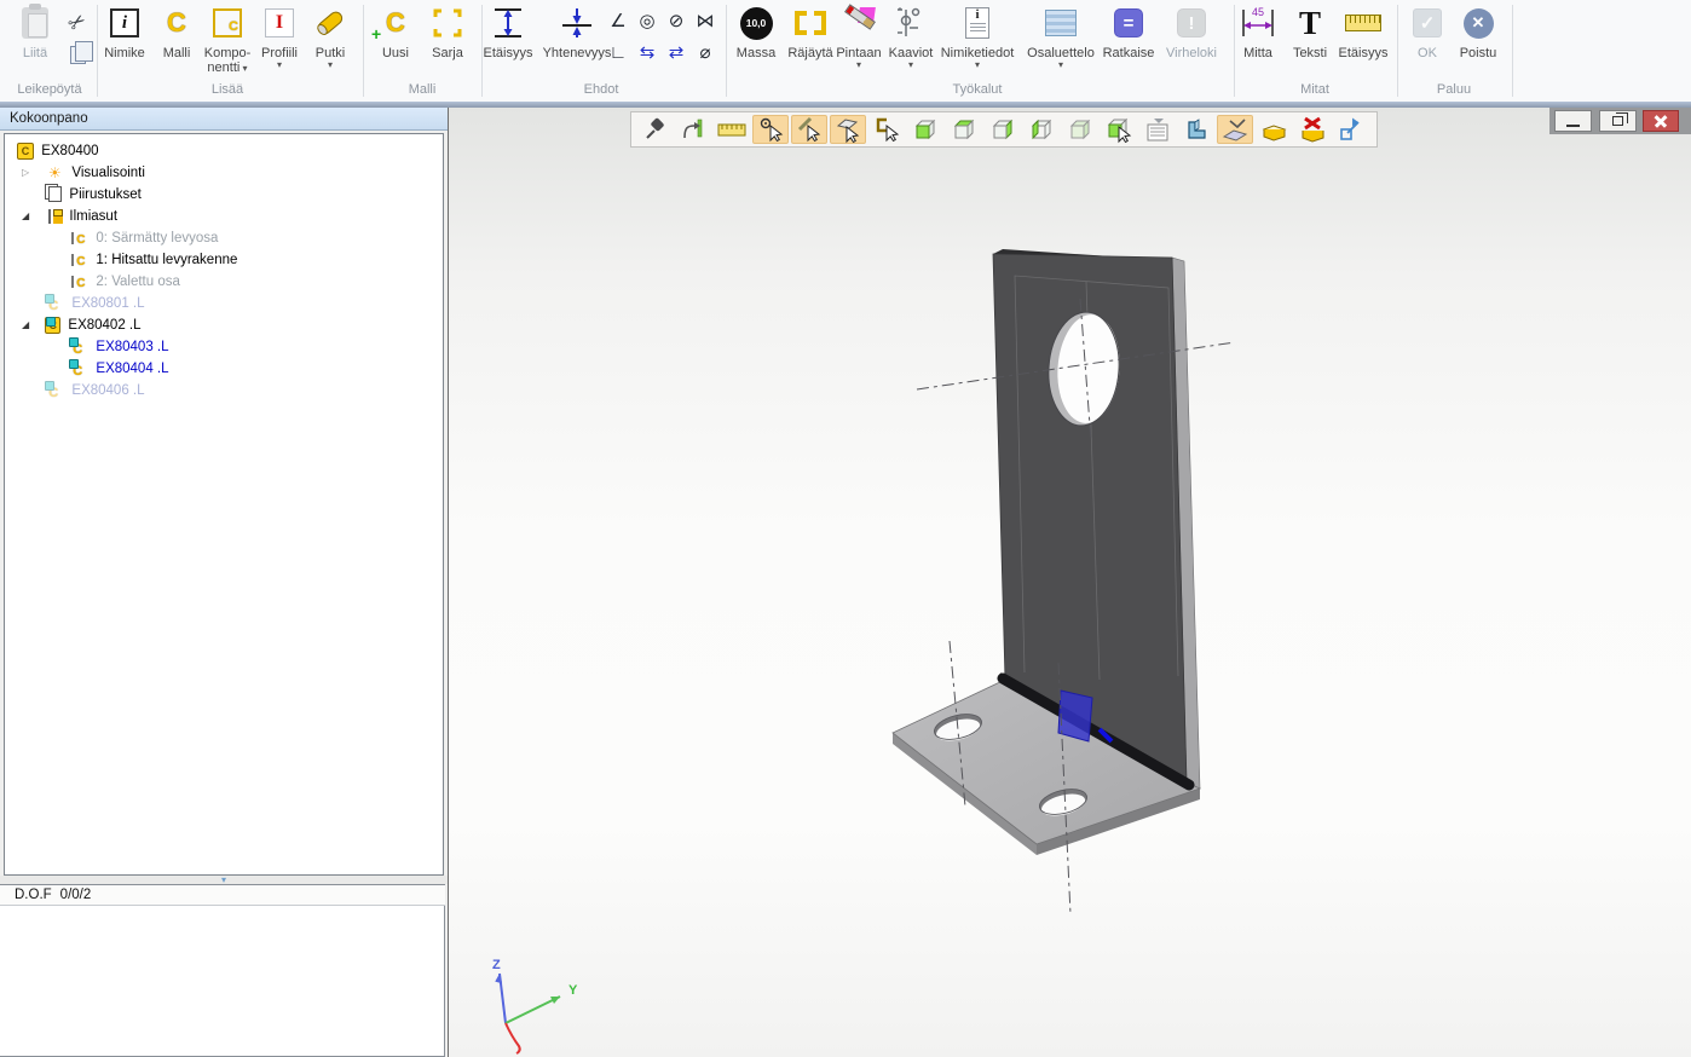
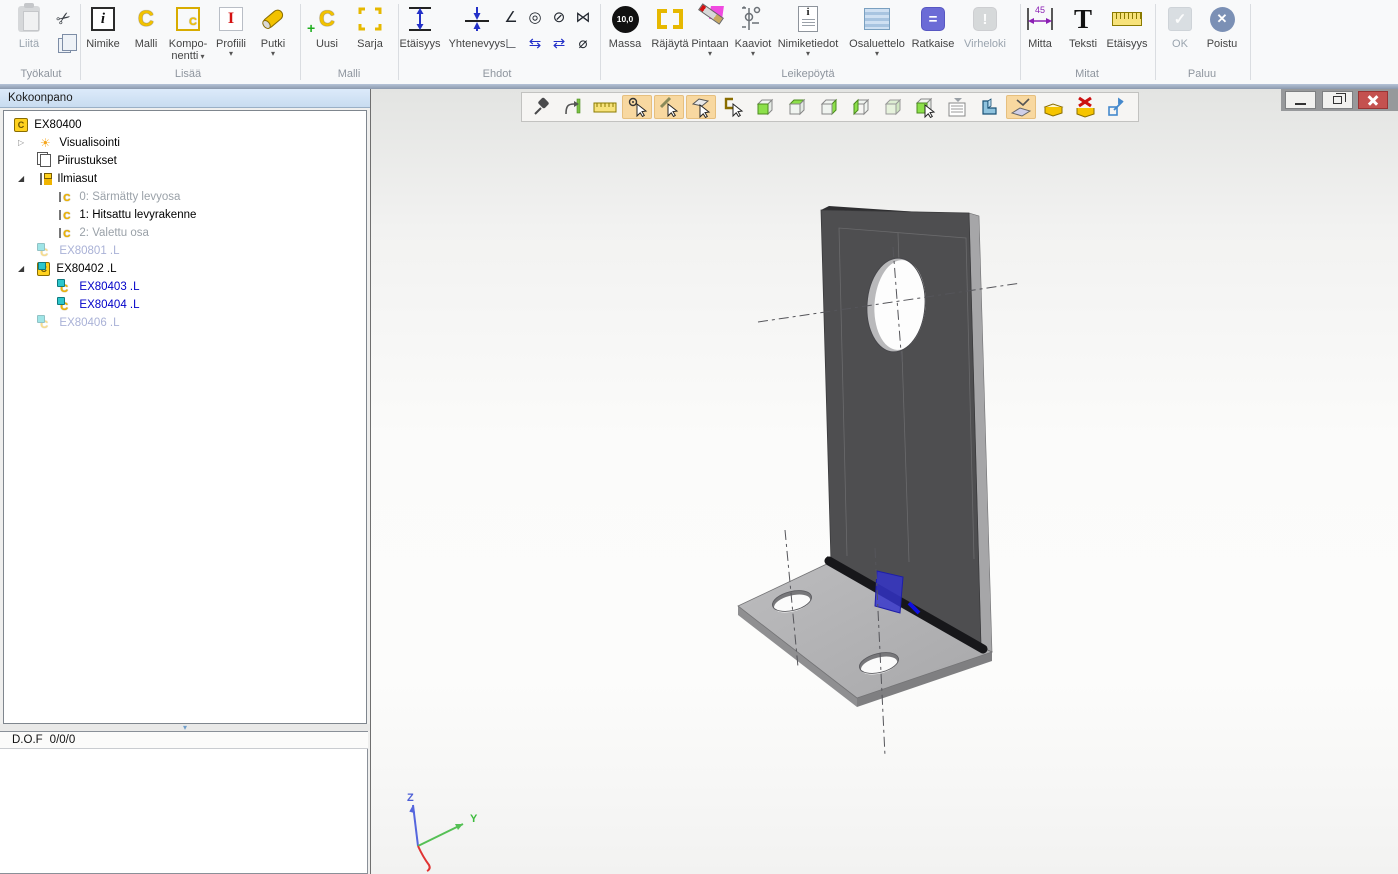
  Liitä
- Leikepöytä
+ Työkalut
  i
  Nimike
  C
  Malli
  C
  Kompo-
  nentti
  I
  Profiili
  Putki
  Lisää
  C
  +
  Uusi
  Sarja
  Malli
  Etäisyys
  Yhtenevyys
  ∠
  ◎
  ⊘
  ⋈
  ∟
  ⇆
  ⇄
  ⌀
  Ehdot
  10,0
  Massa
  Räjäytä
  Pintaan
  Kaaviot
  i
  Nimiketiedot
  Osaluettelo
  =
  Ratkaise
  !
  Virheloki
- Työkalut
+ Leikepöytä
  45
  Mitta
  T
  Teksti
  Etäisyys
  Mitat
  ✓
  OK
  ✕
  Poistu
  Paluu
  Kokoonpano
  C EX80400
  ▷ ☀ Visualisointi
  Piirustukset
  ◢ Ilmiasut
  0: Särmätty levyosa
  1: Hitsattu levyrakenne
  2: Valettu osa
  EX80801 .L
  ◢ C EX80402 .L
  EX80403 .L
  EX80404 .L
  EX80406 .L
  ▾
- D.O.F 0/0/2
+ D.O.F 0/0/0
  Z
  Y
